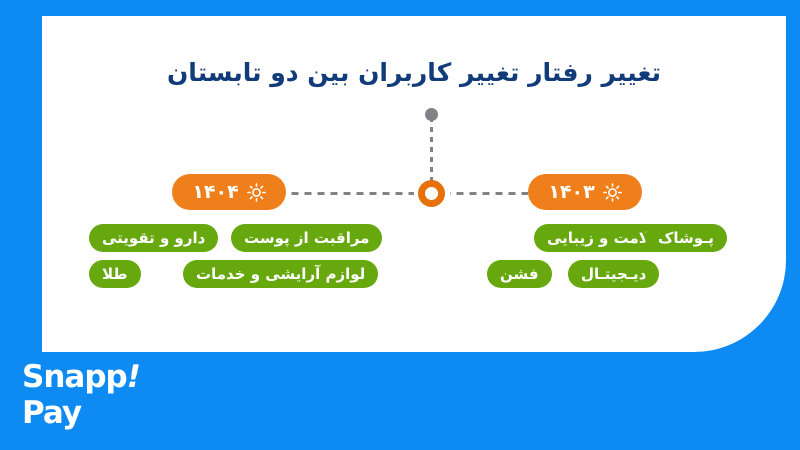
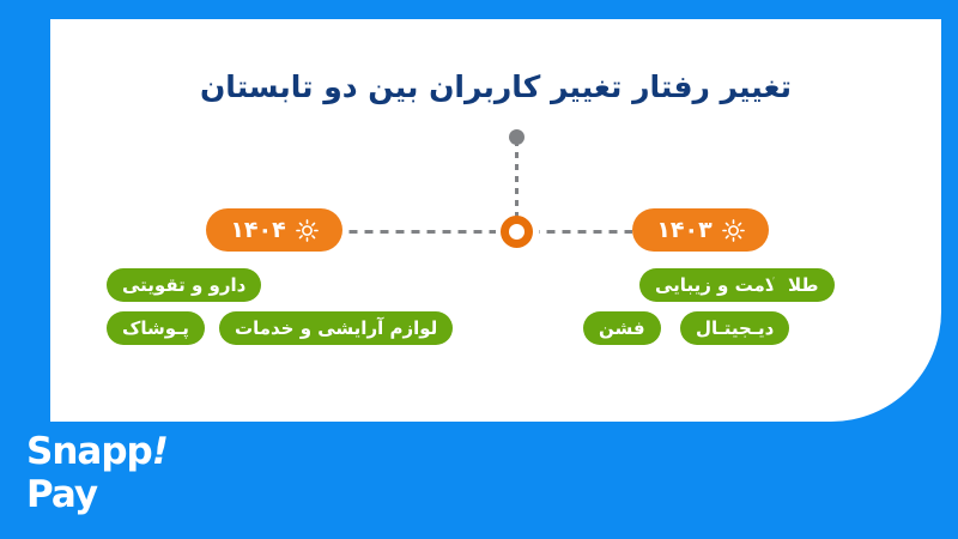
  تغییر رفتار تغییر کاربران بین دو تابستان
  ۱۴۰۴
  ۱۴۰۳
- مراقبت از پوست
  دارو و تقویتی
  لوازم آرایشی و خدمات
- طلا
+ پـوشاک
  امت و زیبایی
- پـوشاک
+ طلا
  دیـجیتـال
  فشن
  Snapp!
  Pay
